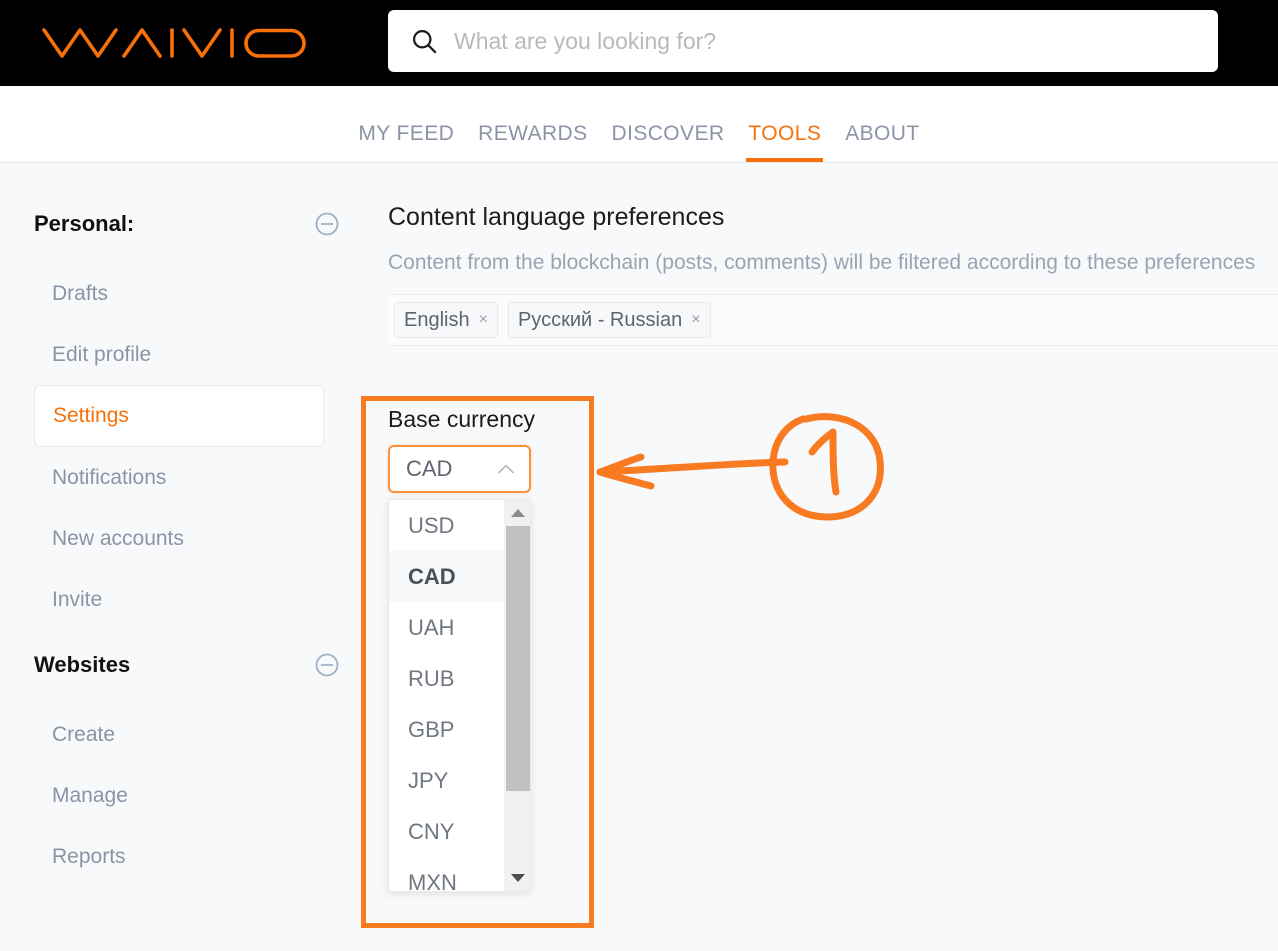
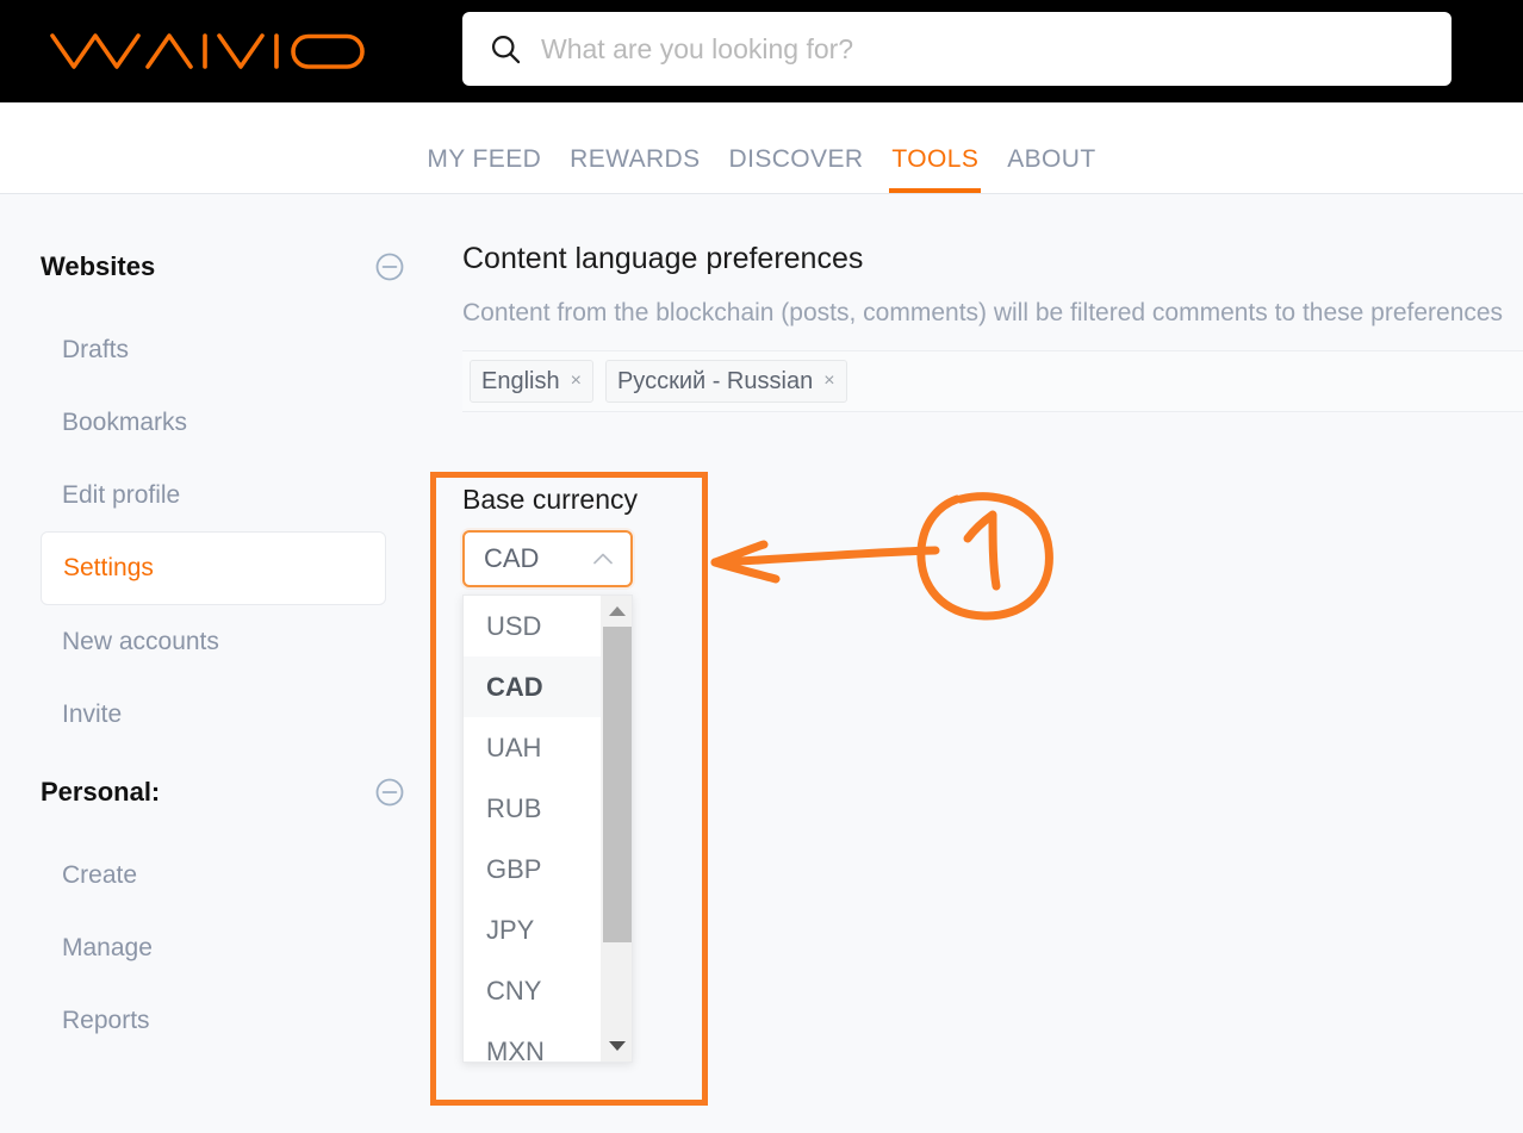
  What are you looking for?
  MY FEED
  REWARDS
  DISCOVER
  TOOLS
  ABOUT
- Personal:
+ Websites
  Drafts
+ Bookmarks
  Edit profile
  Settings
- Notifications
  New accounts
  Invite
- Websites
+ Personal:
  Create
  Manage
  Reports
  Content language preferences
- Content from the blockchain (posts, comments) will be filtered according to these preferences
+ Content from the blockchain (posts, comments) will be filtered comments to these preferences
  English
  ×
  Русский - Russian
  ×
  Base currency
  CAD
  USD
  CAD
  UAH
  RUB
  GBP
  JPY
  CNY
  MXN
